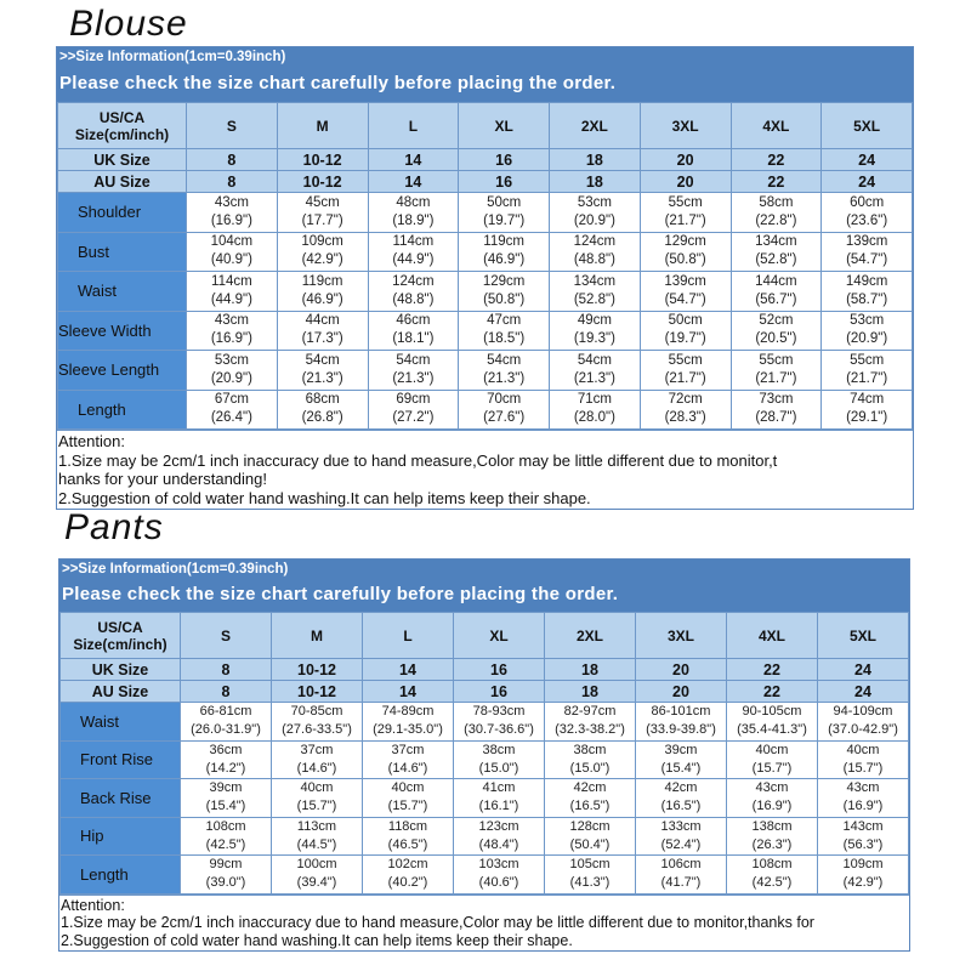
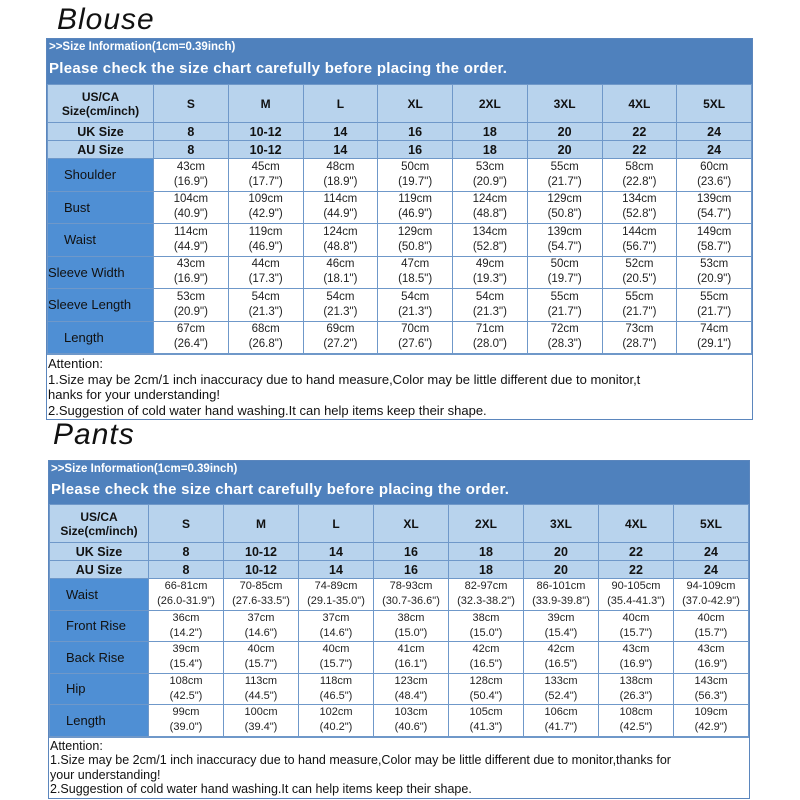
  Blouse
  >>Size Information(1cm=0.39inch)
  Please check the size chart carefully before placing the order.
  US/CA Size(cm/inch)	S	M	L	XL	2XL	3XL	4XL	5XL
  UK Size	8	10-12	14	16	18	20	22	24
  AU Size	8	10-12	14	16	18	20	22	24
  Shoulder	43cm(16.9")	45cm(17.7")	48cm(18.9")	50cm(19.7")	53cm(20.9")	55cm(21.7")	58cm(22.8")	60cm(23.6")
  Bust	104cm(40.9")	109cm(42.9")	114cm(44.9")	119cm(46.9")	124cm(48.8")	129cm(50.8")	134cm(52.8")	139cm(54.7")
  Waist	114cm(44.9")	119cm(46.9")	124cm(48.8")	129cm(50.8")	134cm(52.8")	139cm(54.7")	144cm(56.7")	149cm(58.7")
  Sleeve Width	43cm(16.9")	44cm(17.3")	46cm(18.1")	47cm(18.5")	49cm(19.3")	50cm(19.7")	52cm(20.5")	53cm(20.9")
  Sleeve Length	53cm(20.9")	54cm(21.3")	54cm(21.3")	54cm(21.3")	54cm(21.3")	55cm(21.7")	55cm(21.7")	55cm(21.7")
  Length	67cm(26.4")	68cm(26.8")	69cm(27.2")	70cm(27.6")	71cm(28.0")	72cm(28.3")	73cm(28.7")	74cm(29.1")
  Attention:
  1.Size may be 2cm/1 inch inaccuracy due to hand measure,Color may be little different due to monitor,t
  hanks for your understanding!
  2.Suggestion of cold water hand washing.It can help items keep their shape.
  Pants
  >>Size Information(1cm=0.39inch)
  Please check the size chart carefully before placing the order.
  US/CA Size(cm/inch)	S	M	L	XL	2XL	3XL	4XL	5XL
  UK Size	8	10-12	14	16	18	20	22	24
  AU Size	8	10-12	14	16	18	20	22	24
  Waist	66-81cm(26.0-31.9")	70-85cm(27.6-33.5")	74-89cm(29.1-35.0")	78-93cm(30.7-36.6")	82-97cm(32.3-38.2")	86-101cm(33.9-39.8")	90-105cm(35.4-41.3")	94-109cm(37.0-42.9")
  Front Rise	36cm(14.2")	37cm(14.6")	37cm(14.6")	38cm(15.0")	38cm(15.0")	39cm(15.4")	40cm(15.7")	40cm(15.7")
  Back Rise	39cm(15.4")	40cm(15.7")	40cm(15.7")	41cm(16.1")	42cm(16.5")	42cm(16.5")	43cm(16.9")	43cm(16.9")
  Hip	108cm(42.5")	113cm(44.5")	118cm(46.5")	123cm(48.4")	128cm(50.4")	133cm(52.4")	138cm(26.3")	143cm(56.3")
  Length	99cm(39.0")	100cm(39.4")	102cm(40.2")	103cm(40.6")	105cm(41.3")	106cm(41.7")	108cm(42.5")	109cm(42.9")
  Attention:
  1.Size may be 2cm/1 inch inaccuracy due to hand measure,Color may be little different due to monitor,thanks for
+ your understanding!
  2.Suggestion of cold water hand washing.It can help items keep their shape.
